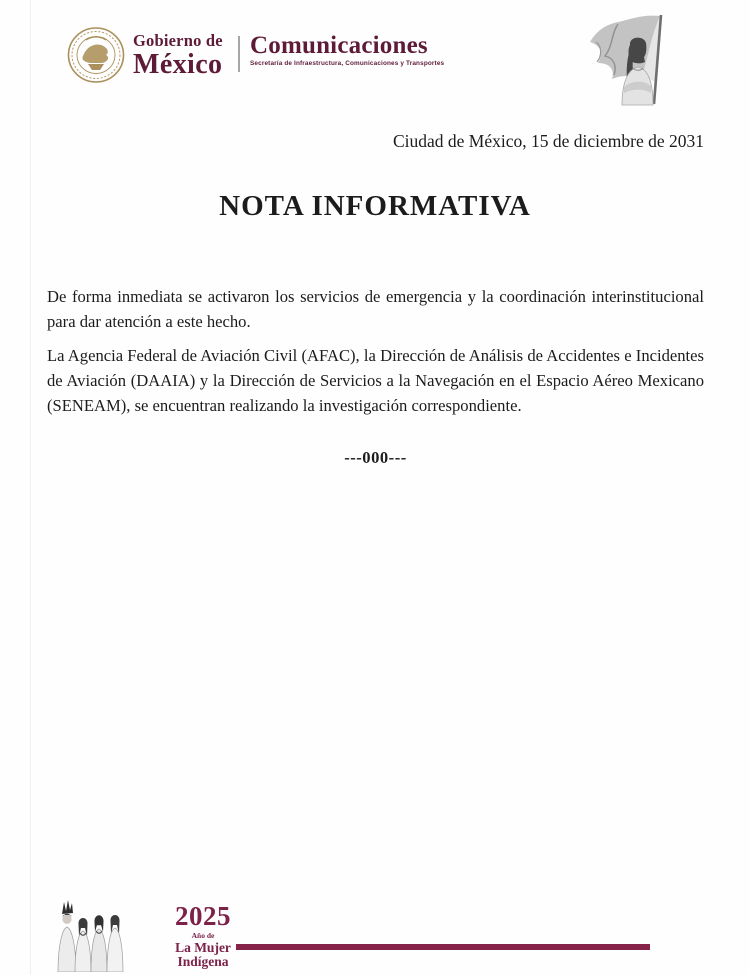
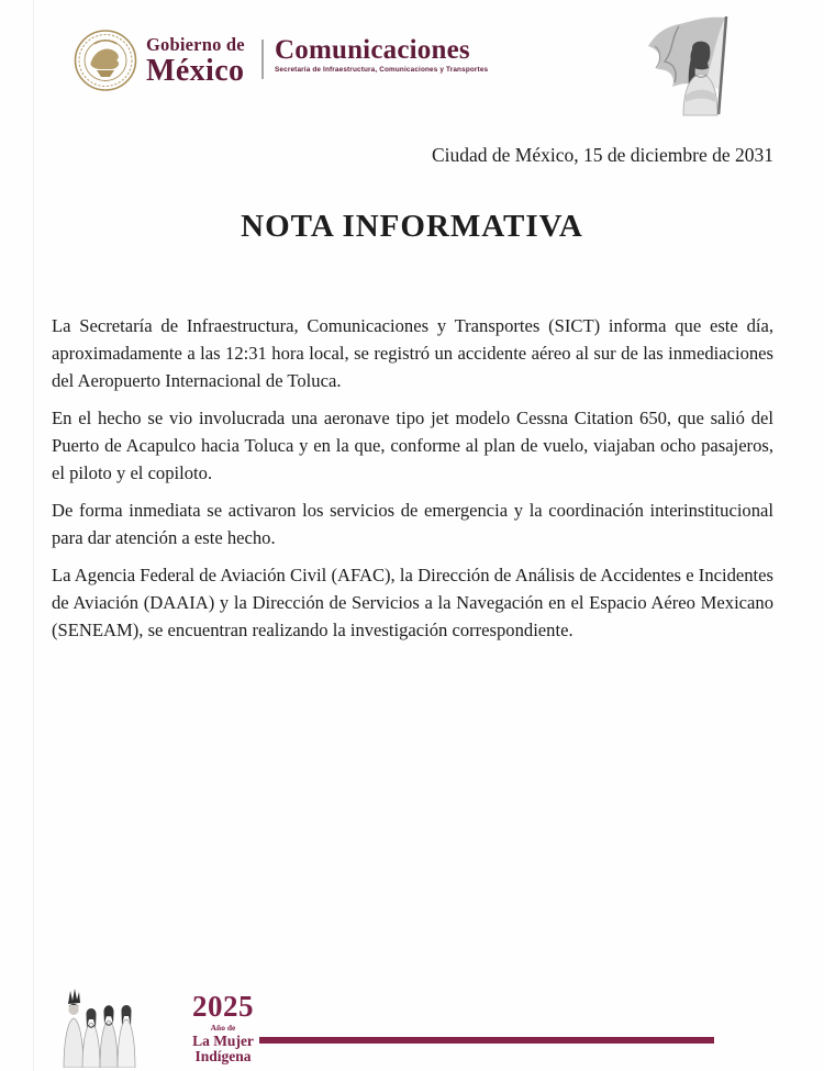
  Gobierno de
  México
  Comunicaciones
  Ciudad de México, 15 de diciembre de 2031
  NOTA INFORMATIVA
+ La Secretaría de Infraestructura, Comunicaciones y Transportes (SICT) informa que este día, aproximadamente a las 12:31 hora local, se registró un accidente aéreo al sur de las inmediaciones del Aeropuerto Internacional de Toluca.
+ En el hecho se vio involucrada una aeronave tipo jet modelo Cessna Citation 650, que salió del Puerto de Acapulco hacia Toluca y en la que, conforme al plan de vuelo, viajaban ocho pasajeros, el piloto y el copiloto.
  De forma inmediata se activaron los servicios de emergencia y la coordinación interinstitucional para dar atención a este hecho.
  La Agencia Federal de Aviación Civil (AFAC), la Dirección de Análisis de Accidentes e Incidentes de Aviación (DAAIA) y la Dirección de Servicios a la Navegación en el Espacio Aéreo Mexicano (SENEAM), se encuentran realizando la investigación correspondiente.
- ---000---
  2025
  Año de
  La Mujer
  Indígena
